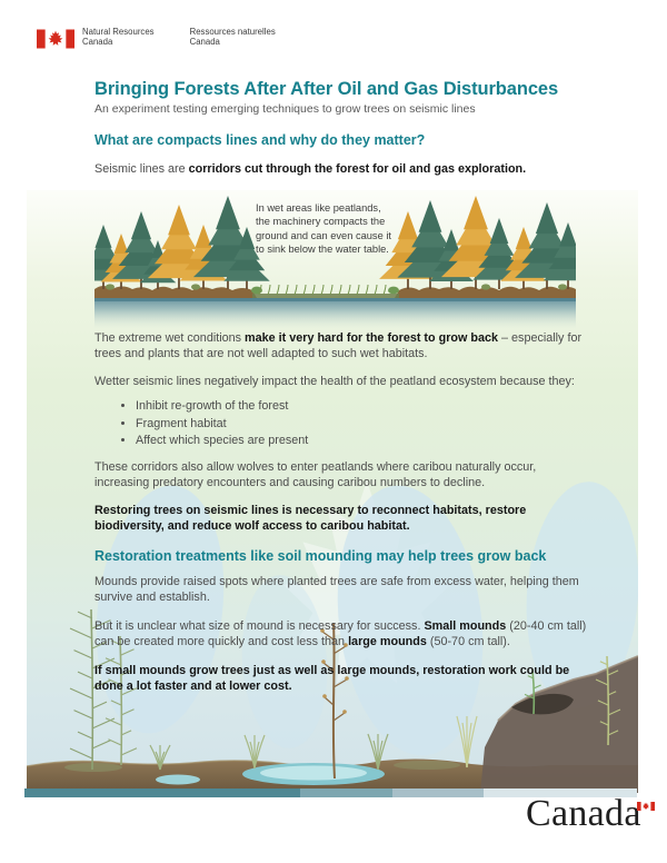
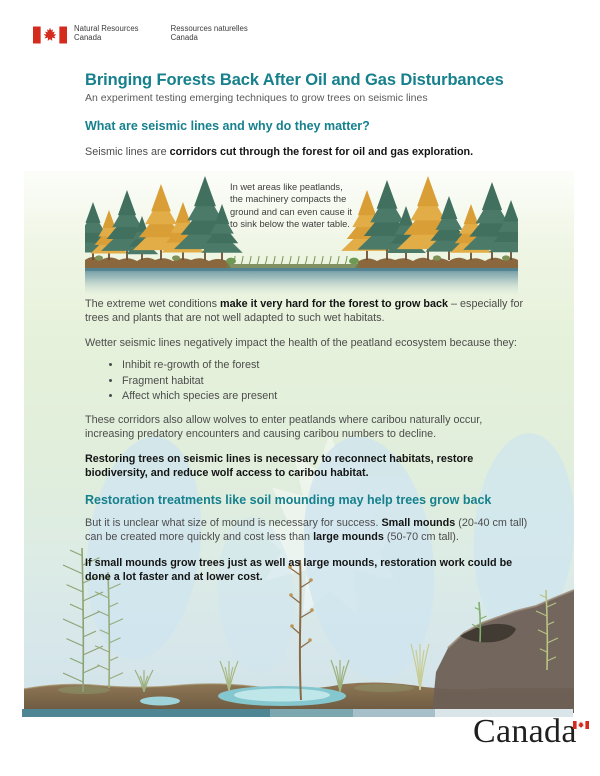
  Natural Resources
  Canada
  Ressources naturelles
  Canada
- Bringing Forests After After Oil and Gas Disturbances
+ Bringing Forests Back After Oil and Gas Disturbances
  An experiment testing emerging techniques to grow trees on seismic lines
- What are compacts lines and why do they matter?
+ What are seismic lines and why do they matter?
  Seismic lines are corridors cut through the forest for oil and gas exploration.
  In wet areas like peatlands, the machinery compacts the ground and can even cause it to sink below the water table.
  The extreme wet conditions make it very hard for the forest to grow back – especially for trees and plants that are not well adapted to such wet habitats.
  Wetter seismic lines negatively impact the health of the peatland ecosystem because they:
  Inhibit re-growth of the forest
  Fragment habitat
  Affect which species are present
  These corridors also allow wolves to enter peatlands where caribou naturally occur, increasing predatory encounters and causing caribou numbers to decline.
  Restoring trees on seismic lines is necessary to reconnect habitats, restore biodiversity, and reduce wolf access to caribou habitat.
  Restoration treatments like soil mounding may help trees grow back
- Mounds provide raised spots where planted trees are safe from excess water, helping them survive and establish.
  But it is unclear what size of mound is necessary for success. Small mounds (20-40 cm tall) can be created more quickly and cost less than large mounds (50-70 cm tall).
  If small mounds grow trees just as well as large mounds, restoration work could be done a lot faster and at lower cost.
  Canada
